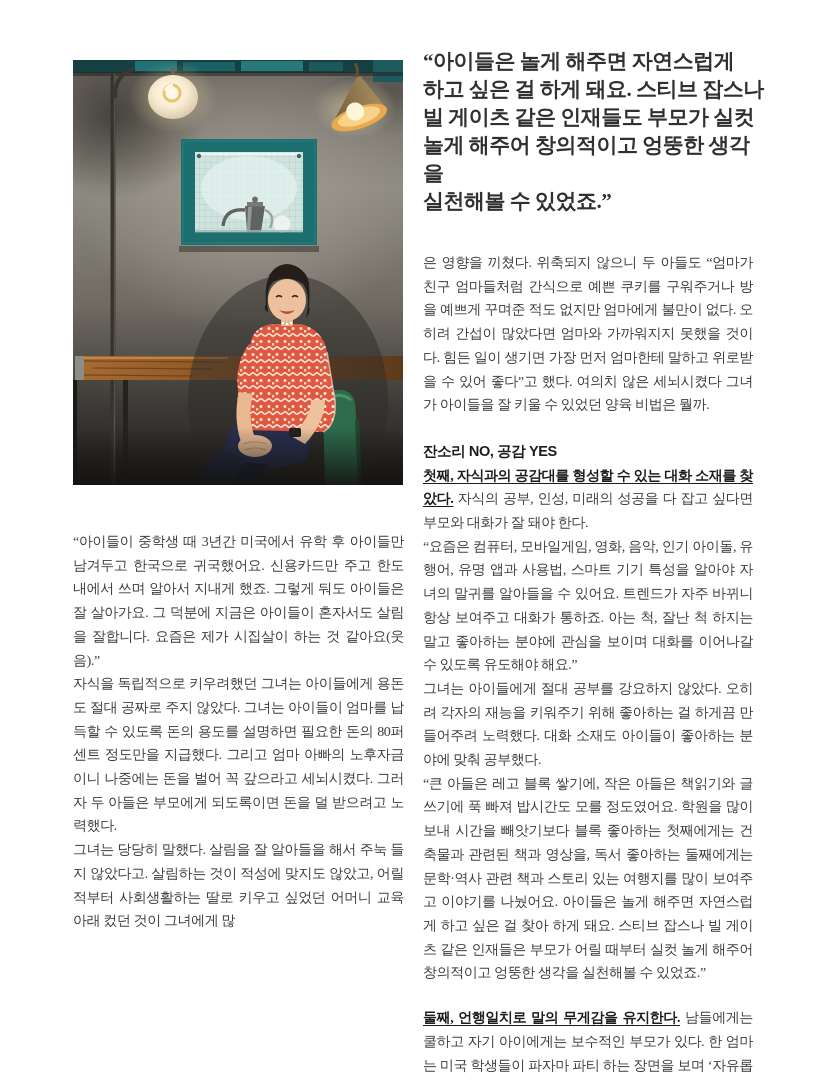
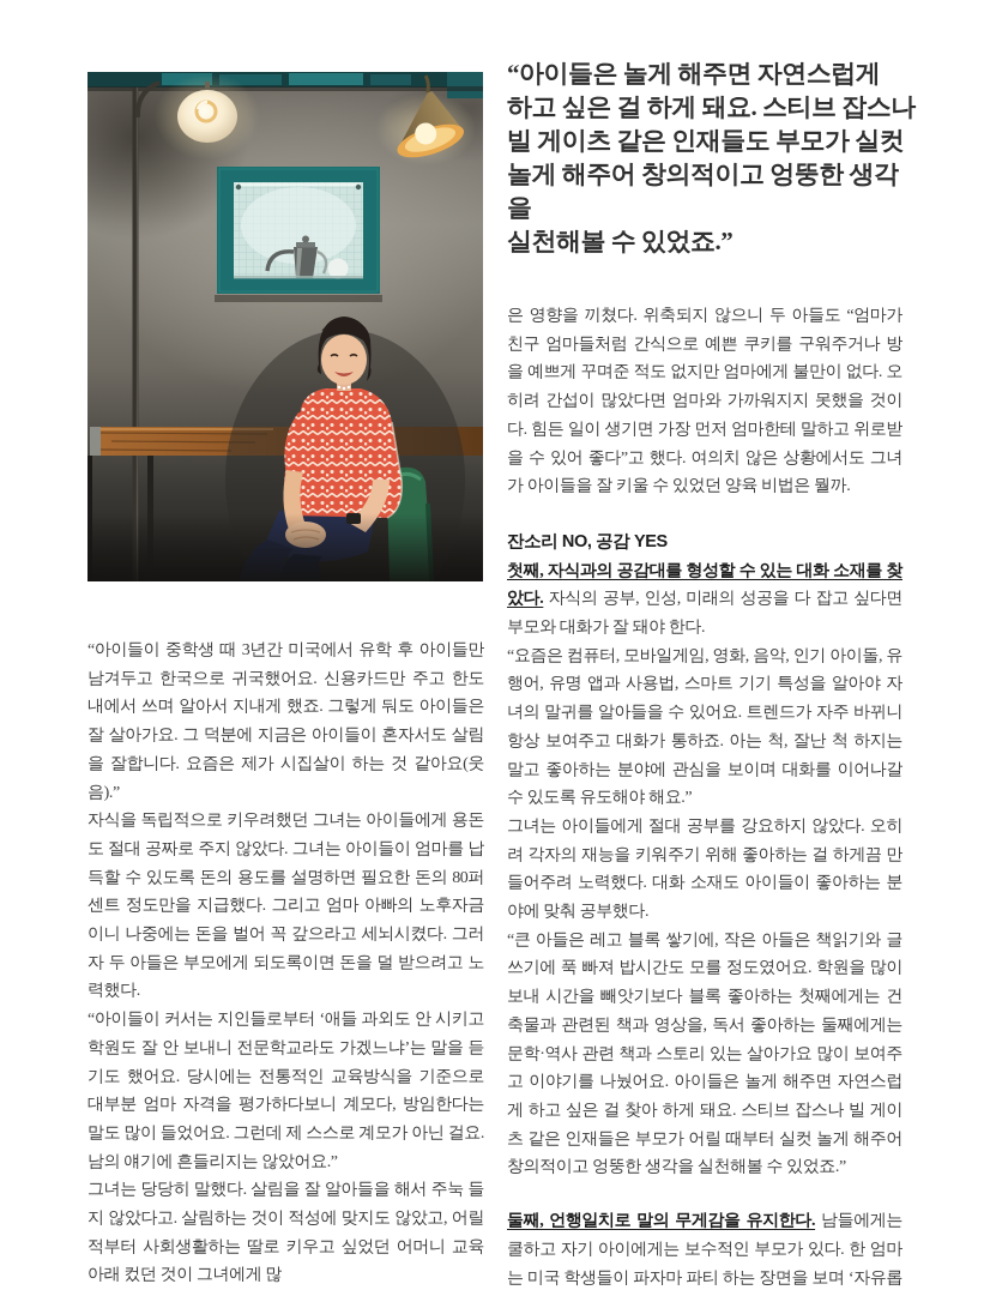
  “아이들은 놀게 해주면 자연스럽게
  하고 싶은 걸 하게 돼요. 스티브 잡스나
  빌 게이츠 같은 인재들도 부모가 실컷
  놀게 해주어 창의적이고 엉뚱한 생각을
  실천해볼 수 있었죠.”
- 은 영향을 끼쳤다. 위축되지 않으니 두 아들도 “엄마가 친구 엄마들처럼 간식으로 예쁜 쿠키를 구워주거나 방을 예쁘게 꾸며준 적도 없지만 엄마에게 불만이 없다. 오히려 간섭이 많았다면 엄마와 가까워지지 못했을 것이다. 힘든 일이 생기면 가장 먼저 엄마한테 말하고 위로받을 수 있어 좋다”고 했다. 여의치 않은 세뇌시켰다 그녀가 아이들을 잘 키울 수 있었던 양육 비법은 뭘까.
+ 은 영향을 끼쳤다. 위축되지 않으니 두 아들도 “엄마가 친구 엄마들처럼 간식으로 예쁜 쿠키를 구워주거나 방을 예쁘게 꾸며준 적도 없지만 엄마에게 불만이 없다. 오히려 간섭이 많았다면 엄마와 가까워지지 못했을 것이다. 힘든 일이 생기면 가장 먼저 엄마한테 말하고 위로받을 수 있어 좋다”고 했다. 여의치 않은 상황에서도 그녀가 아이들을 잘 키울 수 있었던 양육 비법은 뭘까.
  잔소리 NO, 공감 YES
  첫째, 자식과의 공감대를 형성할 수 있는 대화 소재를 찾았다. 자식의 공부, 인성, 미래의 성공을 다 잡고 싶다면 부모와 대화가 잘 돼야 한다.
  “요즘은 컴퓨터, 모바일게임, 영화, 음악, 인기 아이돌, 유행어, 유명 앱과 사용법, 스마트 기기 특성을 알아야 자녀의 말귀를 알아들을 수 있어요. 트렌드가 자주 바뀌니 항상 보여주고 대화가 통하죠. 아는 척, 잘난 척 하지는 말고 좋아하는 분야에 관심을 보이며 대화를 이어나갈 수 있도록 유도해야 해요.”
  그녀는 아이들에게 절대 공부를 강요하지 않았다. 오히려 각자의 재능을 키워주기 위해 좋아하는 걸 하게끔 만들어주려 노력했다. 대화 소재도 아이들이 좋아하는 분야에 맞춰 공부했다.
- “큰 아들은 레고 블록 쌓기에, 작은 아들은 책읽기와 글쓰기에 푹 빠져 밥시간도 모를 정도였어요. 학원을 많이 보내 시간을 빼앗기보다 블록 좋아하는 첫째에게는 건축물과 관련된 책과 영상을, 독서 좋아하는 둘째에게는 문학·역사 관련 책과 스토리 있는 여행지를 많이 보여주고 이야기를 나눴어요. 아이들은 놀게 해주면 자연스럽게 하고 싶은 걸 찾아 하게 돼요. 스티브 잡스나 빌 게이츠 같은 인재들은 부모가 어릴 때부터 실컷 놀게 해주어 창의적이고 엉뚱한 생각을 실천해볼 수 있었죠.”
+ “큰 아들은 레고 블록 쌓기에, 작은 아들은 책읽기와 글쓰기에 푹 빠져 밥시간도 모를 정도였어요. 학원을 많이 보내 시간을 빼앗기보다 블록 좋아하는 첫째에게는 건축물과 관련된 책과 영상을, 독서 좋아하는 둘째에게는 문학·역사 관련 책과 스토리 있는 살아가요 많이 보여주고 이야기를 나눴어요. 아이들은 놀게 해주면 자연스럽게 하고 싶은 걸 찾아 하게 돼요. 스티브 잡스나 빌 게이츠 같은 인재들은 부모가 어릴 때부터 실컷 놀게 해주어 창의적이고 엉뚱한 생각을 실천해볼 수 있었죠.”
  둘째, 언행일치로 말의 무게감을 유지한다. 남들에게는 쿨하고 자기 아이에게는 보수적인 부모가 있다. 한 엄마는 미국 학생들이 파자마 파티 하는 장면을 보며 ‘자유롭
  “아이들이 중학생 때 3년간 미국에서 유학 후 아이들만 남겨두고 한국으로 귀국했어요. 신용카드만 주고 한도 내에서 쓰며 알아서 지내게 했죠. 그렇게 둬도 아이들은 잘 살아가요. 그 덕분에 지금은 아이들이 혼자서도 살림을 잘합니다. 요즘은 제가 시집살이 하는 것 같아요(웃음).”
  자식을 독립적으로 키우려했던 그녀는 아이들에게 용돈도 절대 공짜로 주지 않았다. 그녀는 아이들이 엄마를 납득할 수 있도록 돈의 용도를 설명하면 필요한 돈의 80퍼센트 정도만을 지급했다. 그리고 엄마 아빠의 노후자금이니 나중에는 돈을 벌어 꼭 갚으라고 세뇌시켰다. 그러자 두 아들은 부모에게 되도록이면 돈을 덜 받으려고 노력했다.
+ “아이들이 커서는 지인들로부터 ‘애들 과외도 안 시키고 학원도 잘 안 보내니 전문학교라도 가겠느냐’는 말을 듣기도 했어요. 당시에는 전통적인 교육방식을 기준으로 대부분 엄마 자격을 평가하다보니 계모다, 방임한다는 말도 많이 들었어요. 그런데 제 스스로 계모가 아닌 걸요. 남의 얘기에 흔들리지는 않았어요.”
  그녀는 당당히 말했다. 살림을 잘 알아들을 해서 주눅 들지 않았다고. 살림하는 것이 적성에 맞지도 않았고, 어릴 적부터 사회생활하는 딸로 키우고 싶었던 어머니 교육 아래 컸던 것이 그녀에게 많
